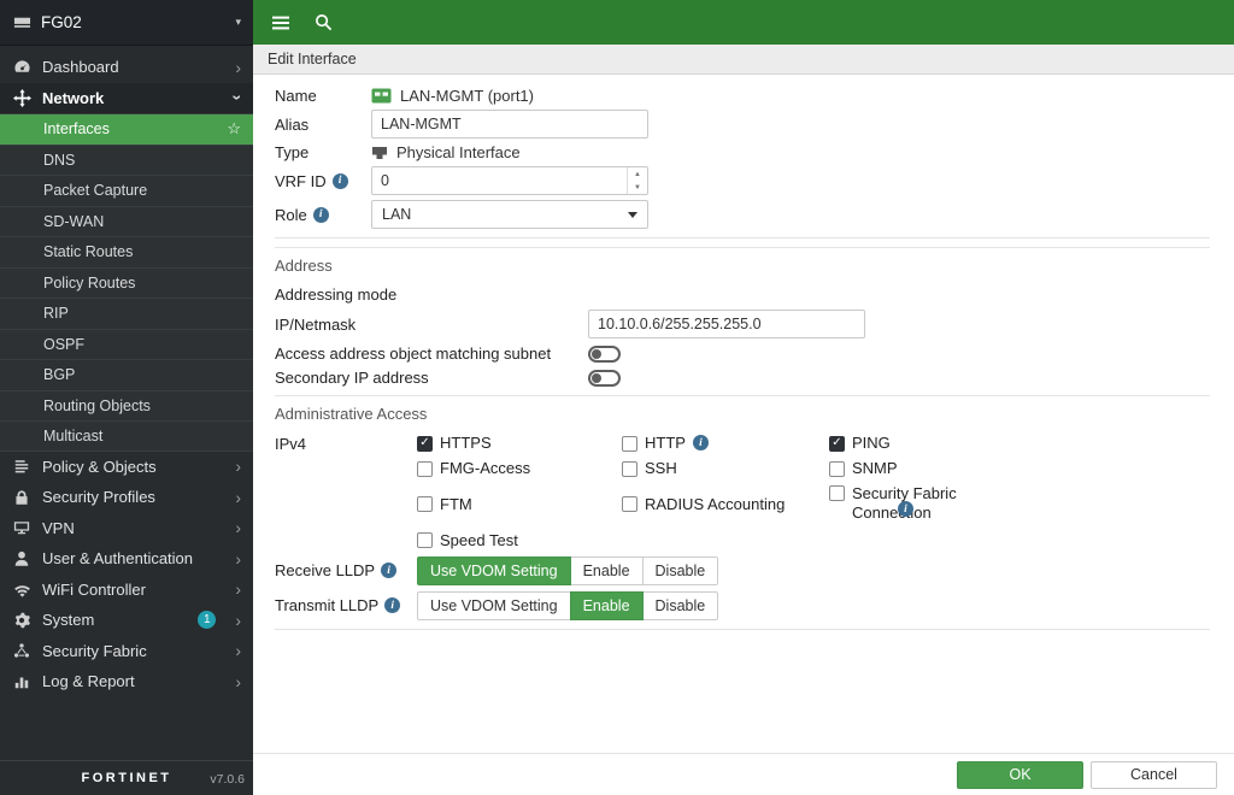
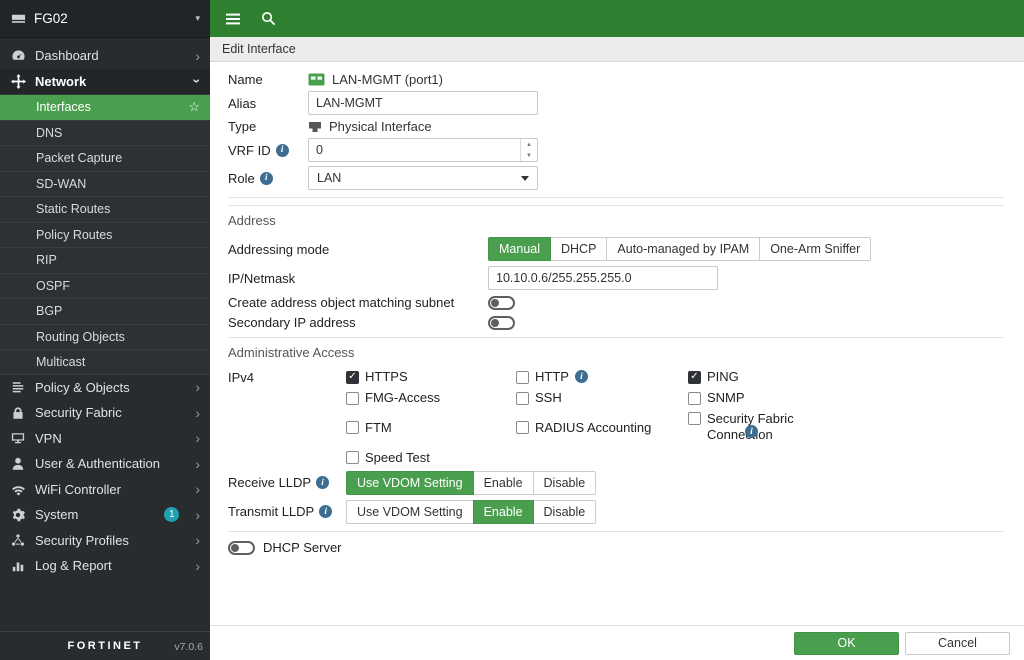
  FG02
  ▾
  Dashboard
  ›
  Network
  Interfaces
  ☆
  DNS
  Packet Capture
  SD-WAN
  Static Routes
  Policy Routes
  RIP
  OSPF
  BGP
  Routing Objects
  Multicast
  Policy & Objects
  ›
- Security Profiles
+ Security Fabric
  ›
  VPN
  ›
  User & Authentication
  ›
  WiFi Controller
  ›
  System
  1
  ›
- Security Fabric
+ Security Profiles
  ›
  Log & Report
  ›
  FORTINET
  v7.0.6
  Edit Interface
  Name
  LAN-MGMT (port1)
  Alias
  LAN-MGMT
  Type
  Physical Interface
  VRF ID
  0
  Role
  LAN
  Address
  Addressing mode
+ Manual
+ DHCP
+ Auto-managed by IPAM
+ One-Arm Sniffer
  IP/Netmask
  10.10.0.6/255.255.255.0
- Access address object matching subnet
+ Create address object matching subnet
  Secondary IP address
  Administrative Access
  IPv4
  HTTPS
  HTTP
  PING
  FMG-Access
  SSH
  SNMP
  FTM
  RADIUS Accounting
  Security Fabric Conneon
  Speed Test
  Receive LLDP
  Use VDOM Setting
  Enable
  Disable
  Transmit LLDP
  Use VDOM Setting
  Enable
  Disable
+ DHCP Server
  OK
  Cancel
